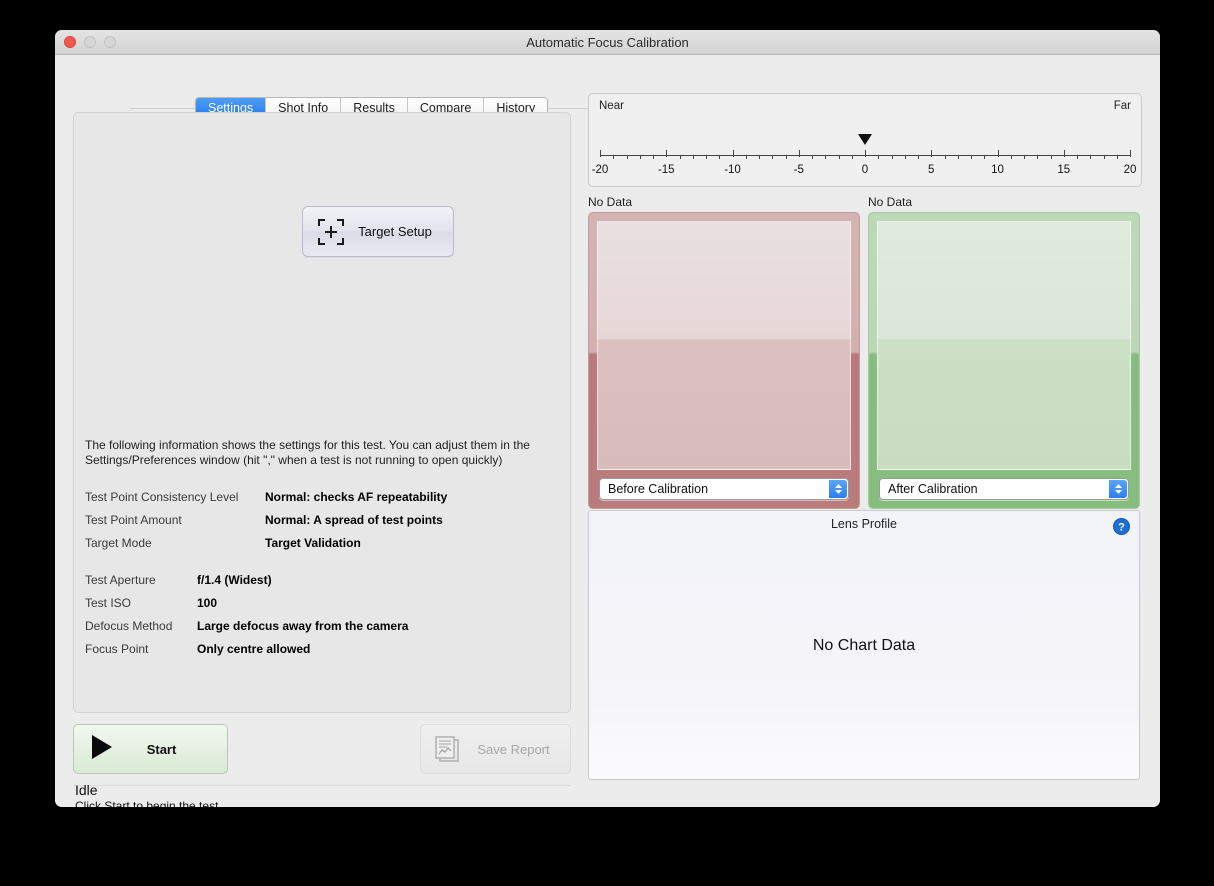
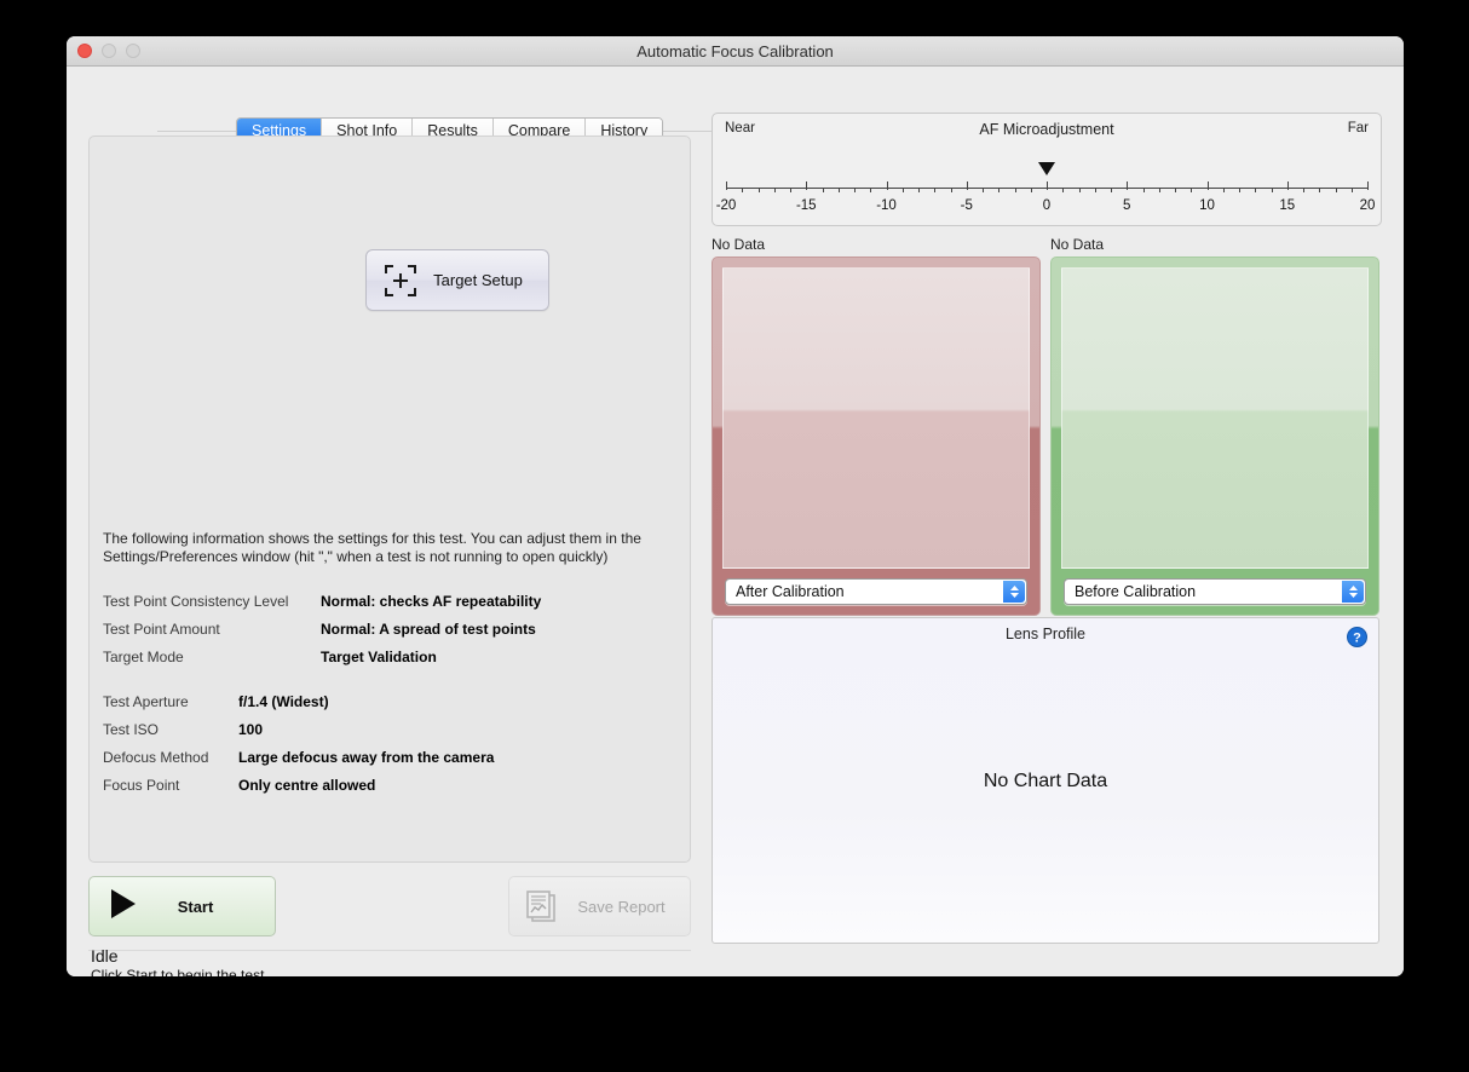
  Automatic Focus Calibration
  Settings
  Shot Info
  Results
  Compare
  History
  Target Setup
  The following information shows the settings for this test. You can adjust them in the
  Settings/Preferences window (hit "," when a test is not running to open quickly)
  Test Point Consistency Level
  Normal: checks AF repeatability
  Test Point Amount
  Normal: A spread of test points
  Target Mode
  Target Validation
  Test Aperture
  f/1.4 (Widest)
  Test ISO
  100
  Defocus Method
  Large defocus away from the camera
  Focus Point
  Only centre allowed
  Start
  Save Report
  Idle
  Click Start to begin the test
  Near
+ AF Microadjustment
  Far
  -20
  -15
  -10
  -5
  0
  5
  10
  15
  20
  No Data
- Before Calibration
+ After Calibration
  No Data
- After Calibration
+ Before Calibration
  Lens Profile
  ?
  No Chart Data
